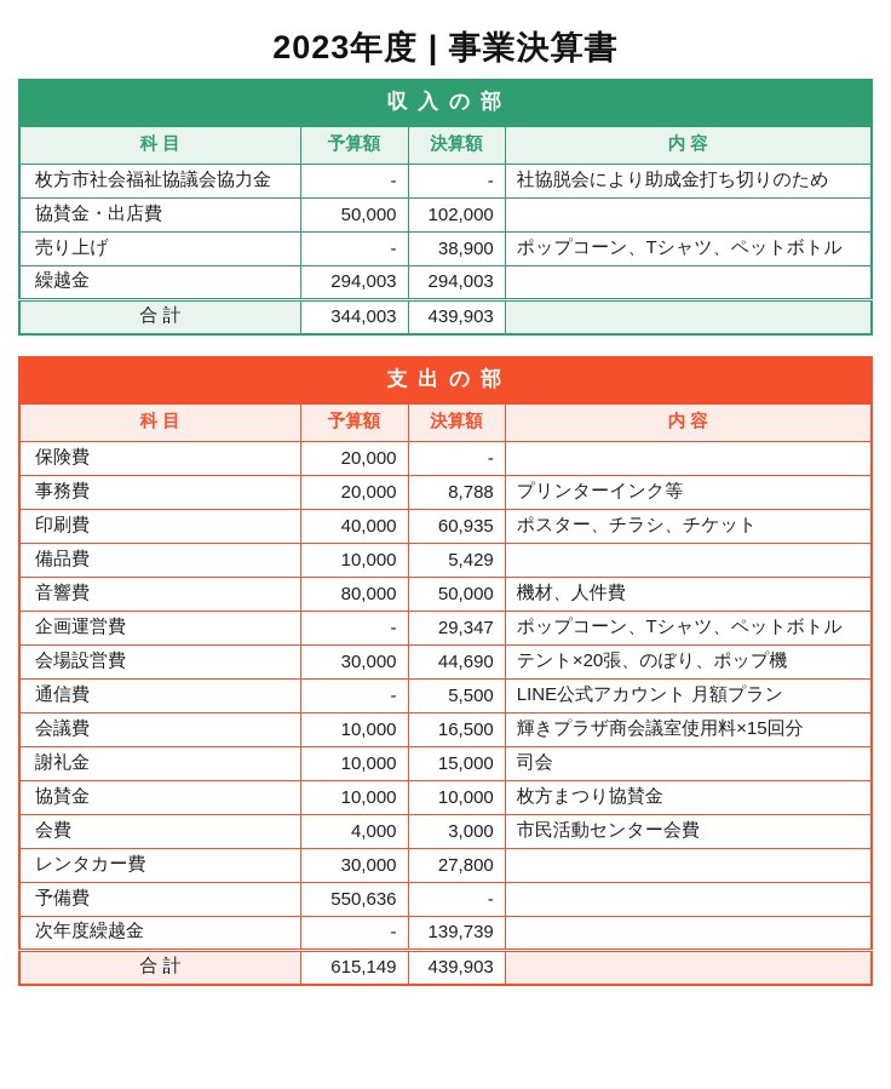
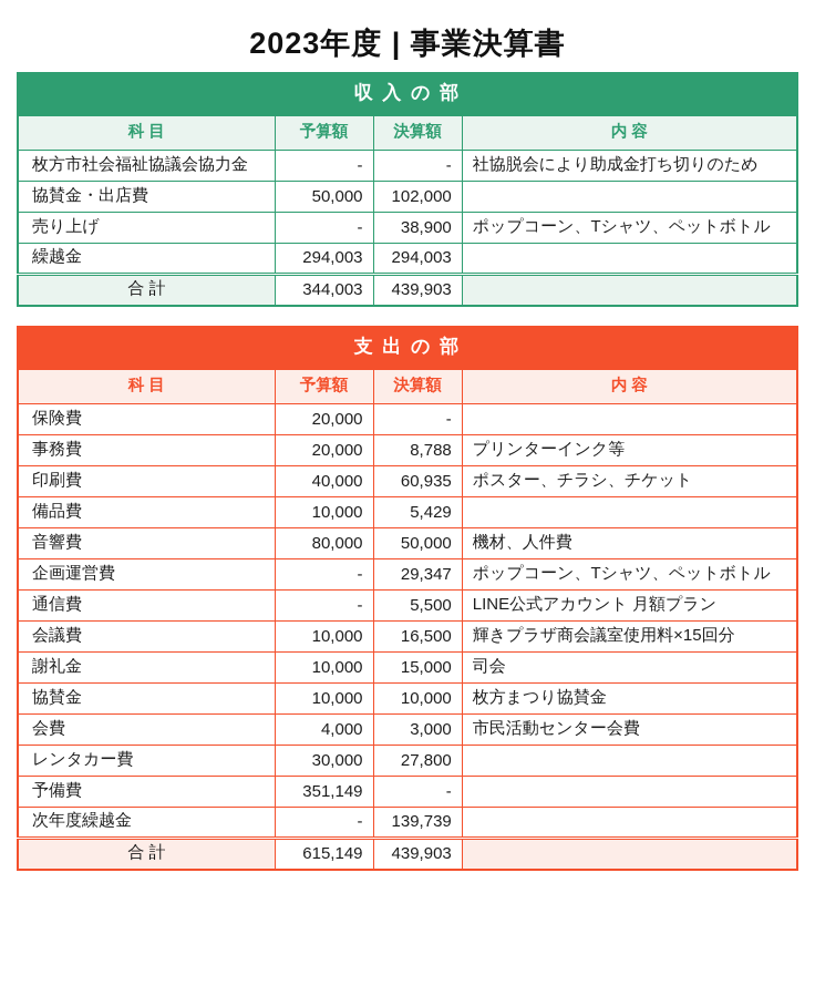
  2023年度 | 事業決算書
  収 入 の 部
  科 目	予算額	決算額	内 容
  枚方市社会福祉協議会協力金	-	-	社協脱会により助成金打ち切りのため
  協賛金・出店費	50,000	102,000
  売り上げ	-	38,900	ポップコーン、Tシャツ、ペットボトル
  繰越金	294,003	294,003
  合 計	344,003	439,903
  支 出 の 部
  科 目	予算額	決算額	内 容
  保険費	20,000	-
  事務費	20,000	8,788	プリンターインク等
  印刷費	40,000	60,935	ポスター、チラシ、チケット
  備品費	10,000	5,429
  音響費	80,000	50,000	機材、人件費
  企画運営費	-	29,347	ポップコーン、Tシャツ、ペットボトル
- 会場設営費	30,000	44,690	テント×20張、のぼり、ポップ機
  通信費	-	5,500	LINE公式アカウント 月額プラン
  会議費	10,000	16,500	輝きプラザ商会議室使用料×15回分
  謝礼金	10,000	15,000	司会
  協賛金	10,000	10,000	枚方まつり協賛金
  会費	4,000	3,000	市民活動センター会費
  レンタカー費	30,000	27,800
- 予備費	550,636	-
+ 予備費	351,149	-
  次年度繰越金	-	139,739
  合 計	615,149	439,903
